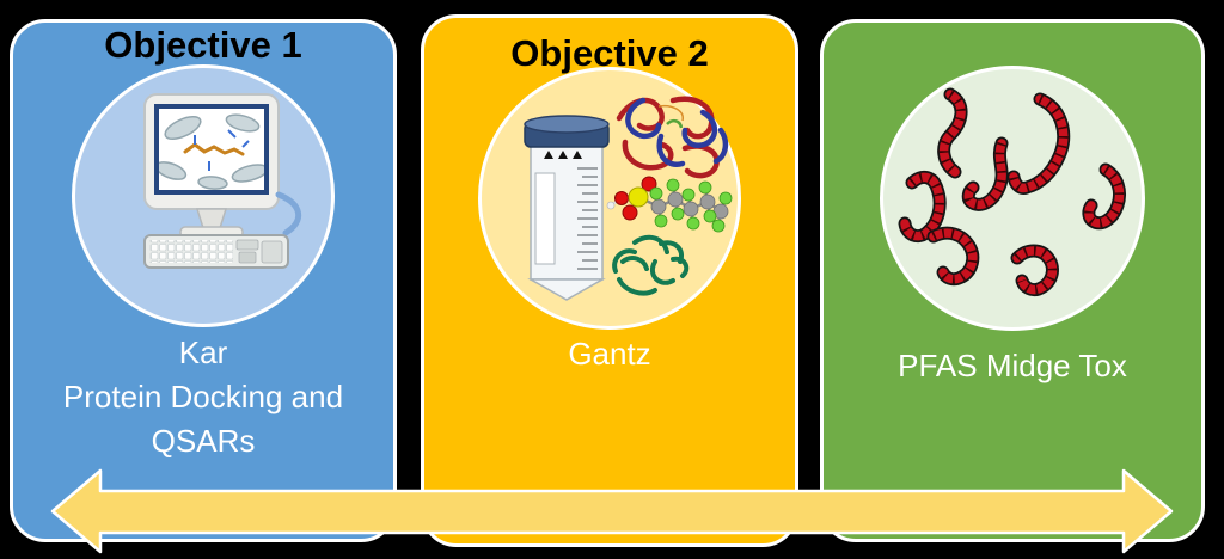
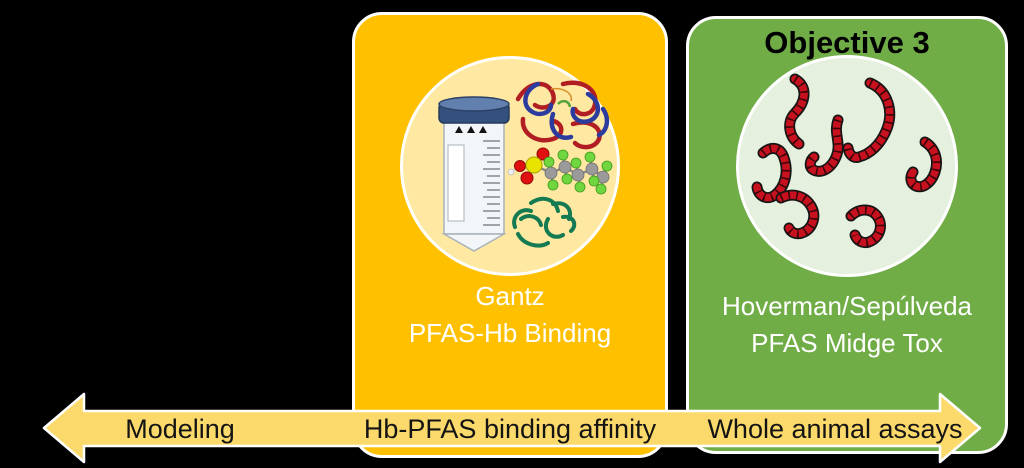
- Objective 1
- Kar
- Protein Docking and
- QSARs
- Objective 2
  Gantz
+ PFAS-Hb Binding
+ Objective 3
+ Hoverman/Sepúlveda
  PFAS Midge Tox
+ Modeling
+ Hb-PFAS binding affinity
+ Whole animal assays
